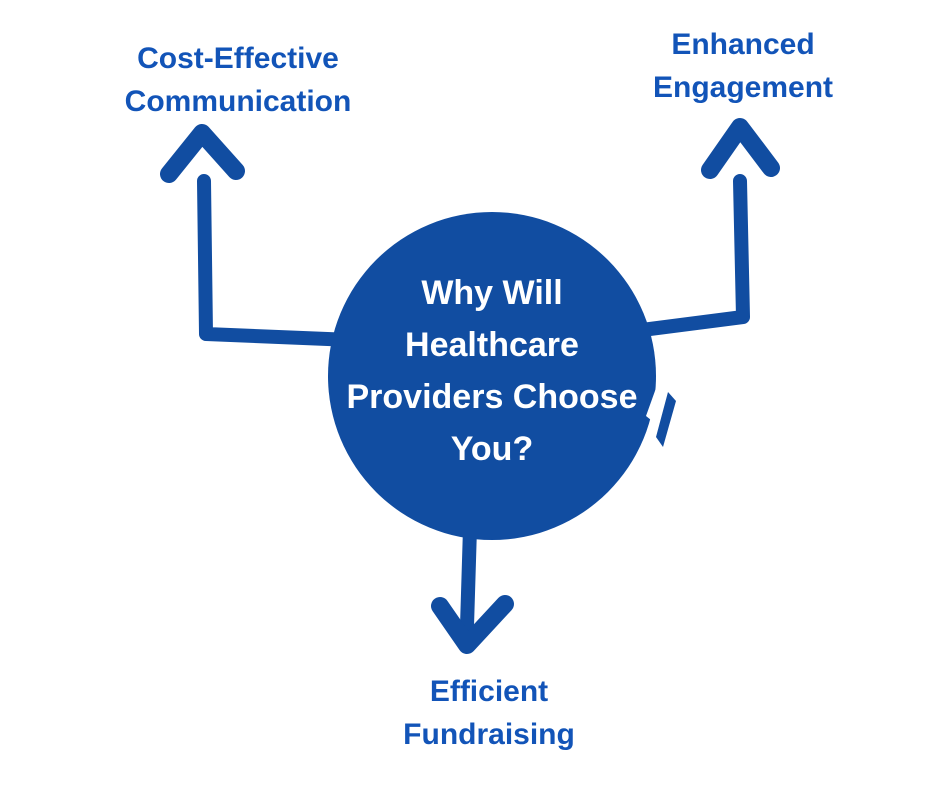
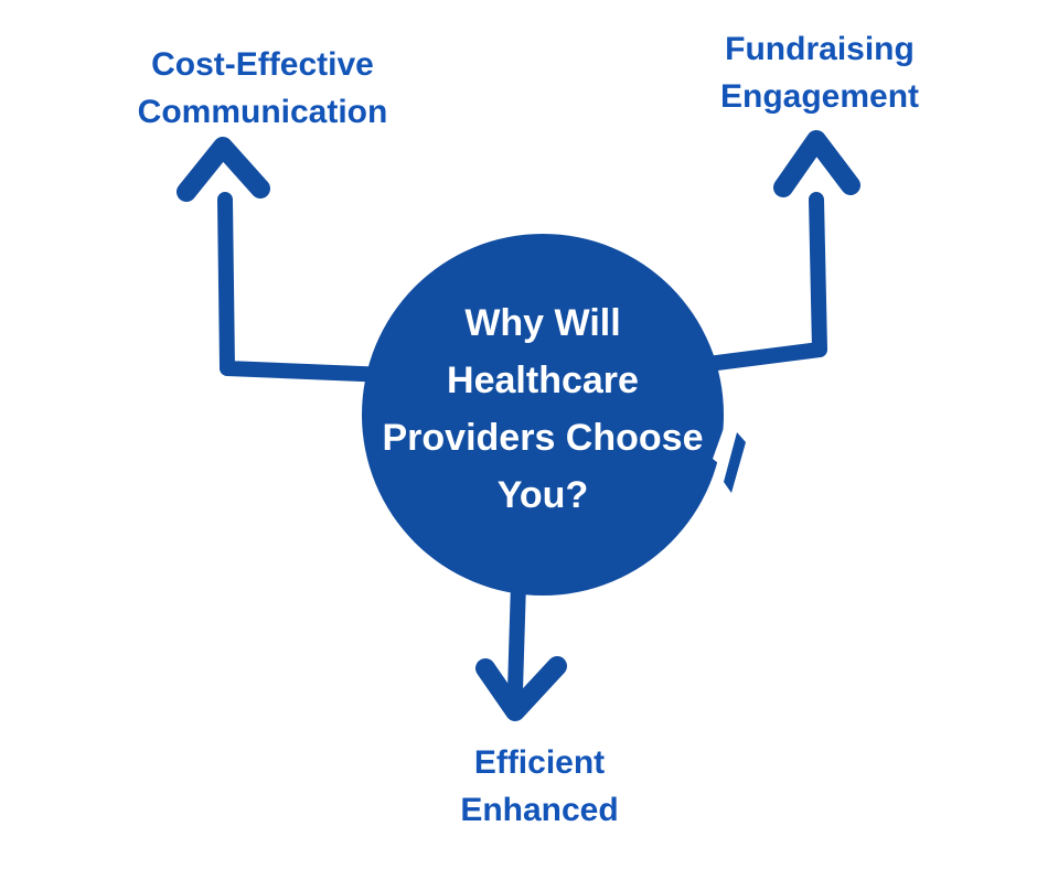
  Why Will
  Healthcare
  Providers Choose
  You?
  Cost-Effective
  Communication
- Enhanced
+ Fundraising
  Engagement
  Efficient
- Fundraising
+ Enhanced
